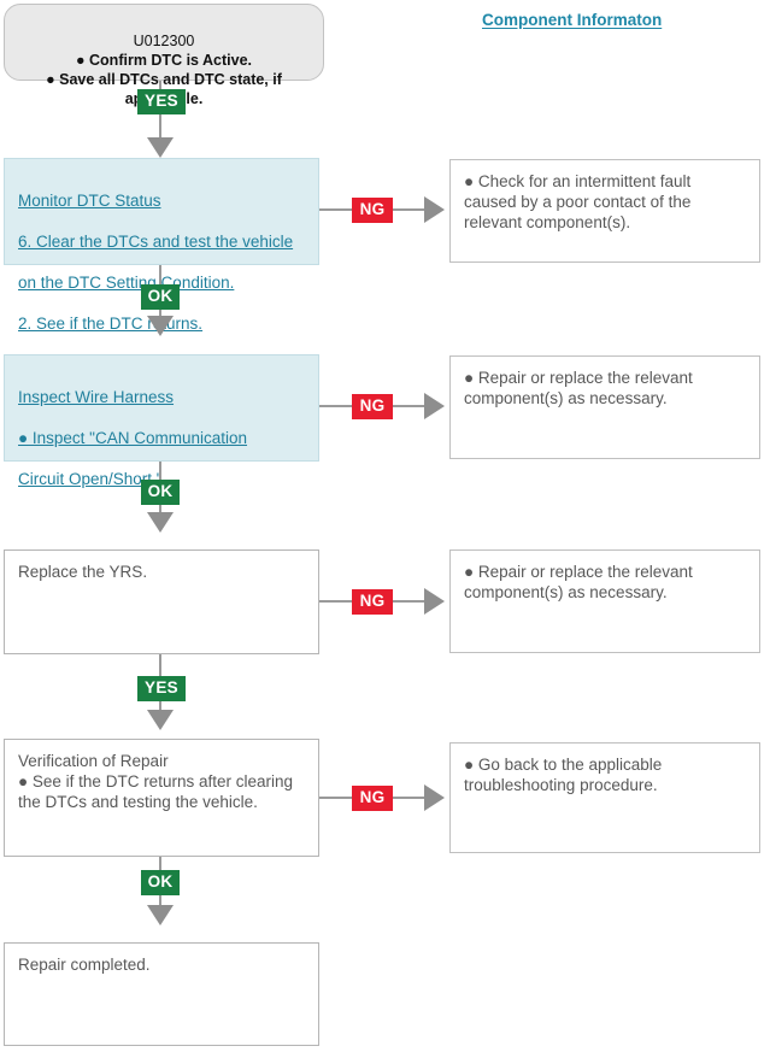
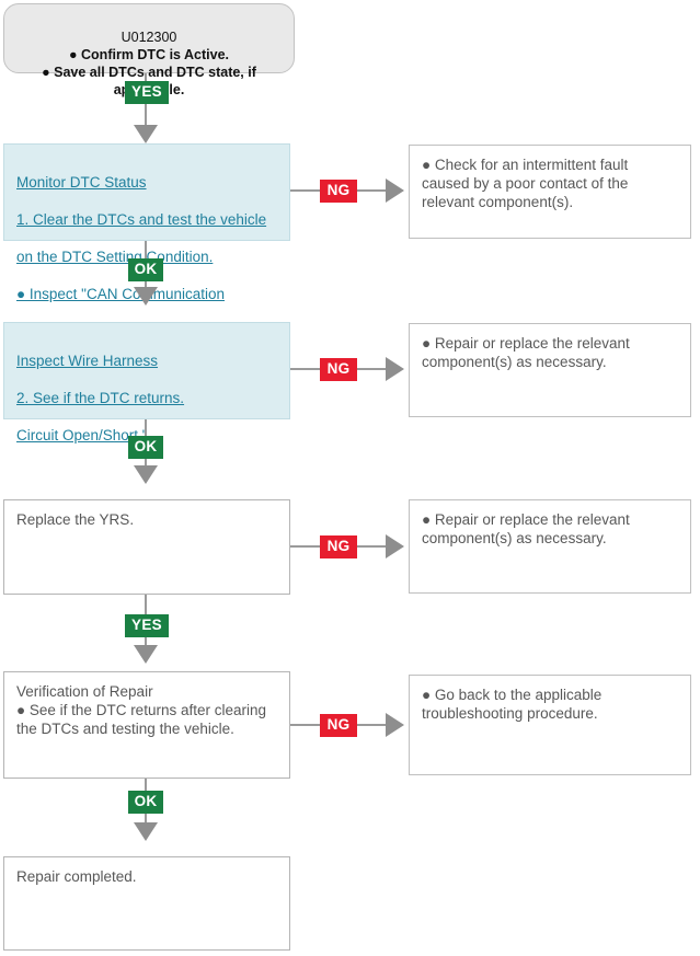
- Component Informaton
  U012300
  ● Confirm DTC is Active. ● Save all DTCs and DTC state, if ale.
  YES
  Monitor DTC Status
- 6. Clear the DTCs and test the vehicle
+ 1. Clear the DTCs and test the vehicle
  on the DTC Setting Condition.
- 2. See if the DTC returns.
+ ● Inspect "CAN Communication
  NG
  ● Check for an intermittent fault
  caused by a poor contact of the
  relevant component(s).
  OK
  Inspect Wire Harness
- ● Inspect "CAN Communication
+ 2. See if the DTC returns.
  Circuit Open/Sho
  NG
  ● Repair or replace the relevant
  component(s) as necessary.
  OK
  Replace the YRS.
  NG
  ● Repair or replace the relevant
  component(s) as necessary.
  YES
  Verification of Repair
  ● See if the DTC returns after clearing
  the DTCs and testing the vehicle.
  NG
  ● Go back to the applicable
  troubleshooting procedure.
  OK
  Repair completed.
